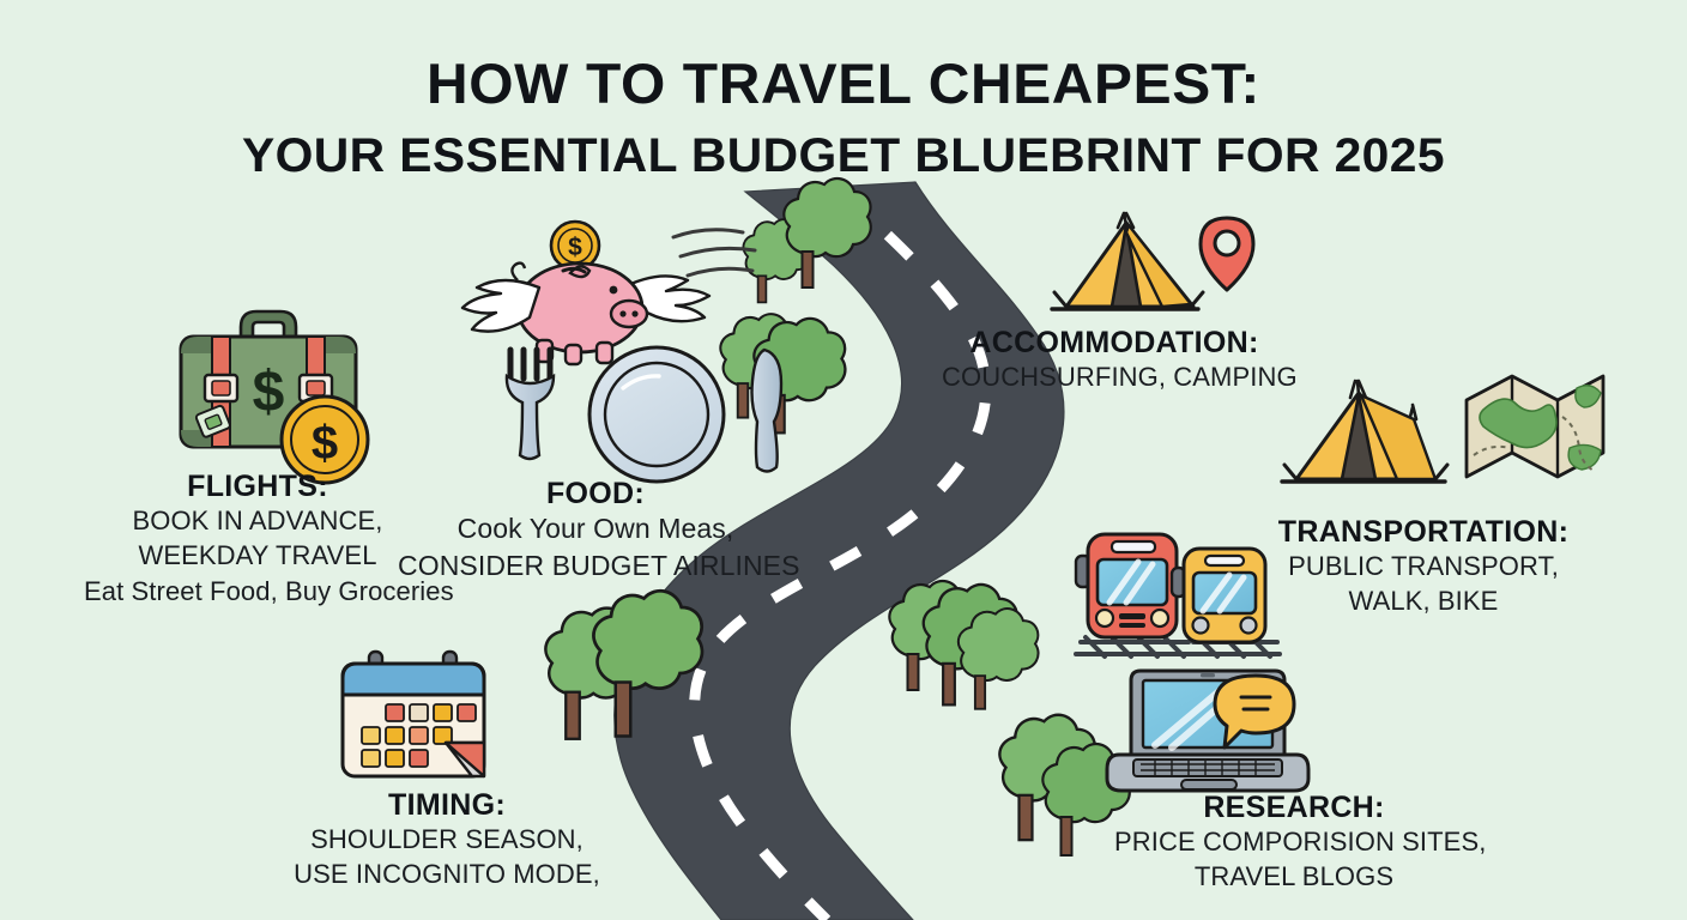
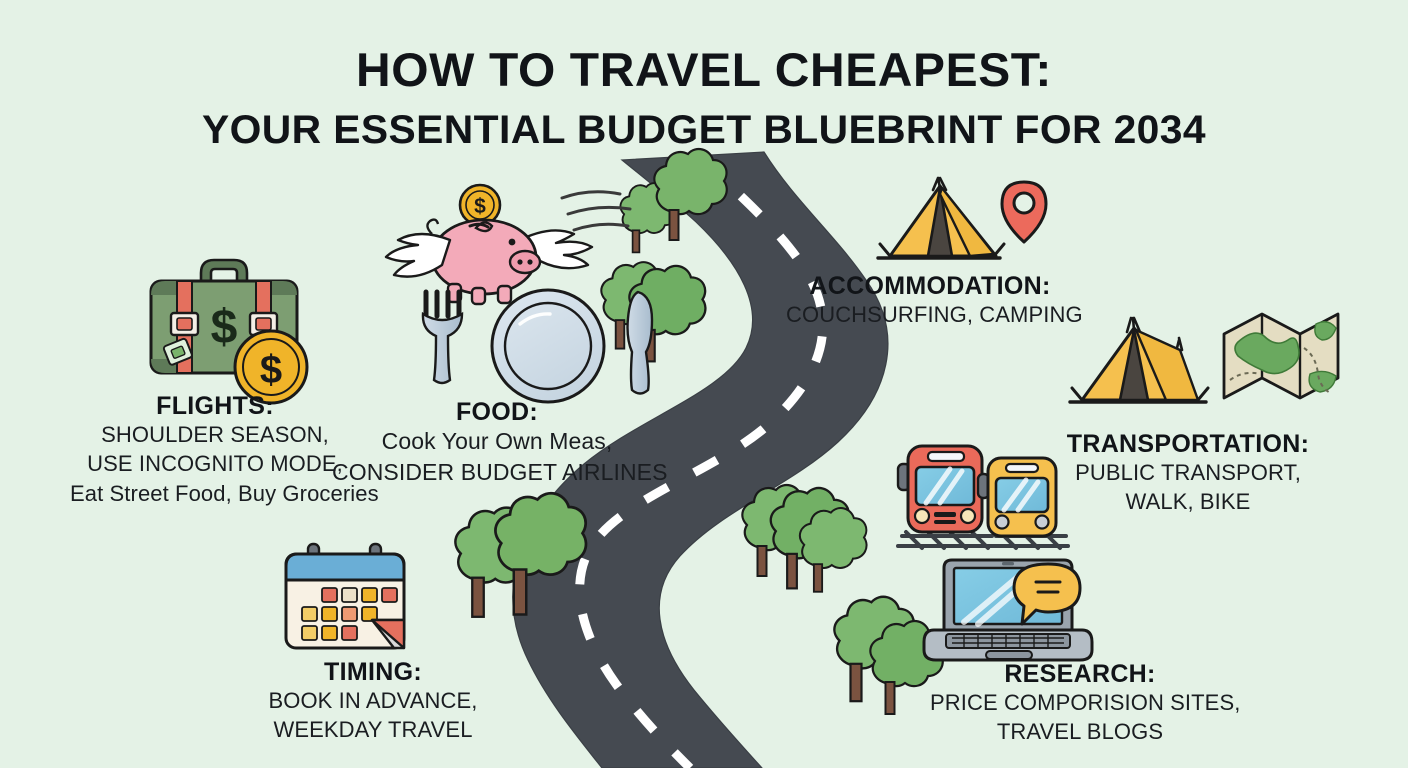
  $
  $
  $
  HOW TO TRAVEL CHEAPEST:
- YOUR ESSENTIAL BUDGET BLUEBRINT FOR 2025
+ YOUR ESSENTIAL BUDGET BLUEBRINT FOR 2034
  FLIGHTS:
- BOOK IN ADVANCE,
+ SHOULDER SEASON,
- WEEKDAY TRAVEL
+ USE INCOGNITO MODE,
  Eat Street Food, Buy Groceries
  FOOD:
  Cook Your Own Meas,
  CONSIDER BUDGET AIRLINES
  ACCOMMODATION:
  COUCHSURFING, CAMPING
  TRANSPORTATION:
  PUBLIC TRANSPORT,
  WALK, BIKE
  TIMING:
- SHOULDER SEASON,
+ BOOK IN ADVANCE,
- USE INCOGNITO MODE,
+ WEEKDAY TRAVEL
  RESEARCH:
  PRICE COMPORISION SITES,
  TRAVEL BLOGS
